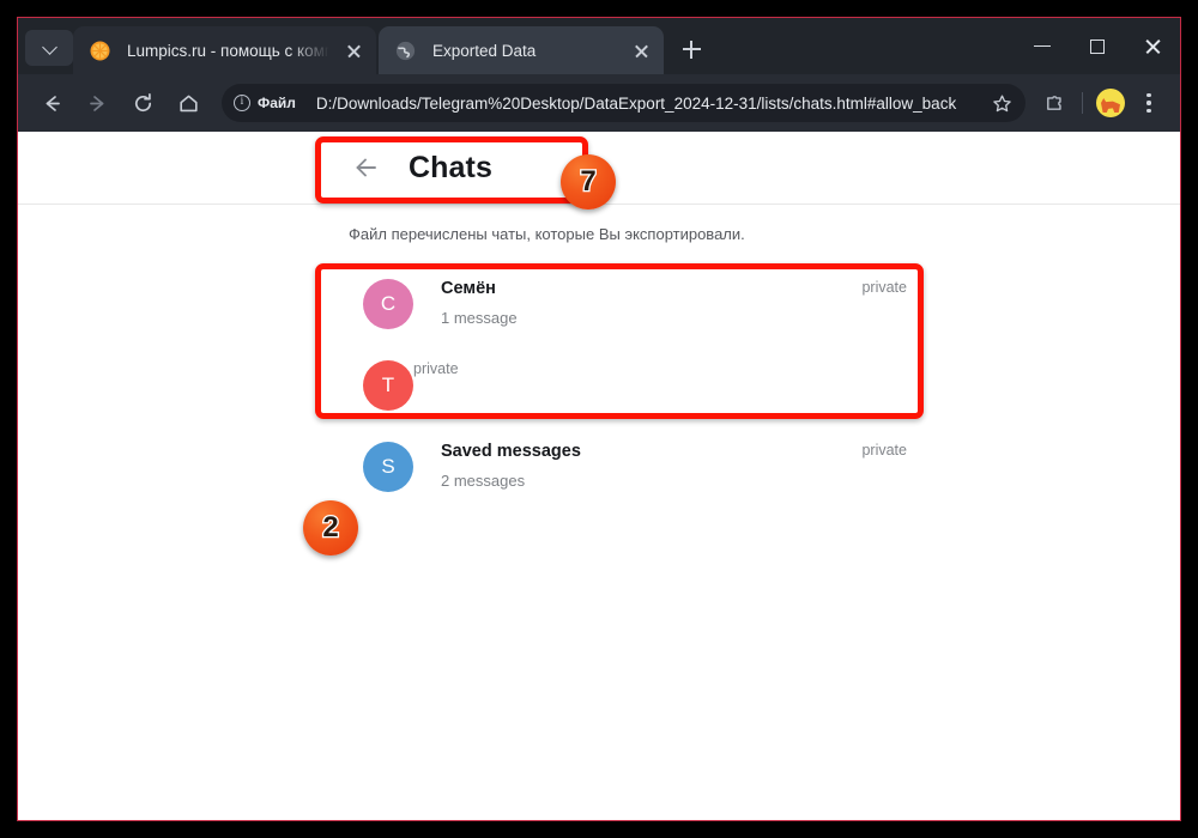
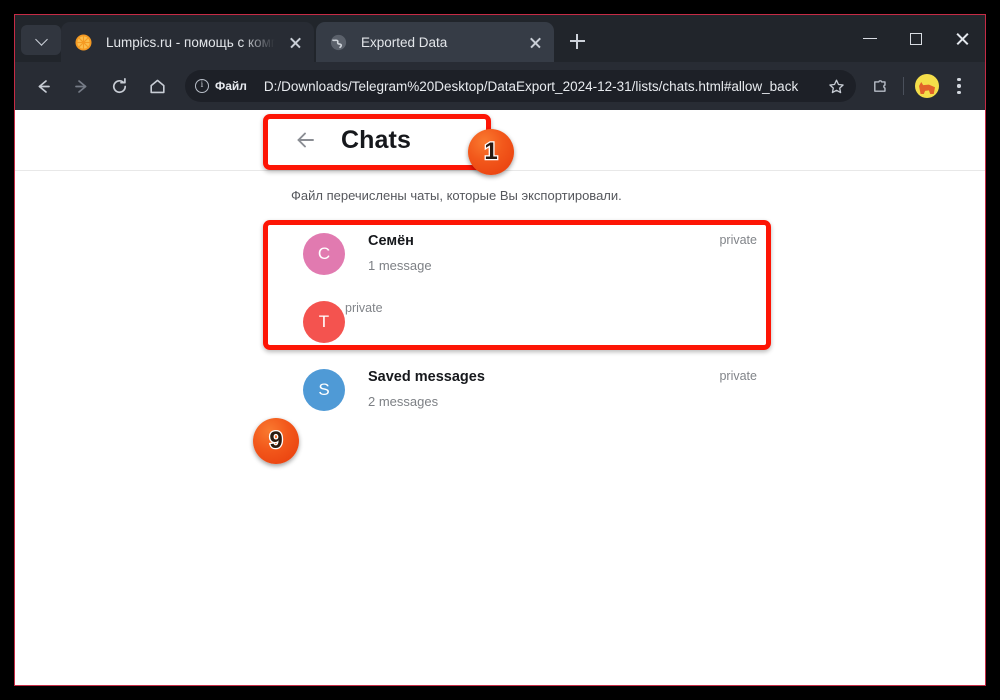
  Lumpics.ru - помощь с комп
  Exported Data
  i
  Файл
  D:/Downloads/Telegram%20Desktop/DataExport_2024-12-31/lists/chats.html#allow_back
  Chats
  Файл перечислены чаты, которые Вы экспортировали.
  С
  Семён
  1 message
  private
  T
  private
  S
  Saved messages
  2 messages
  private
- 7
+ 1
- 2
+ 9
